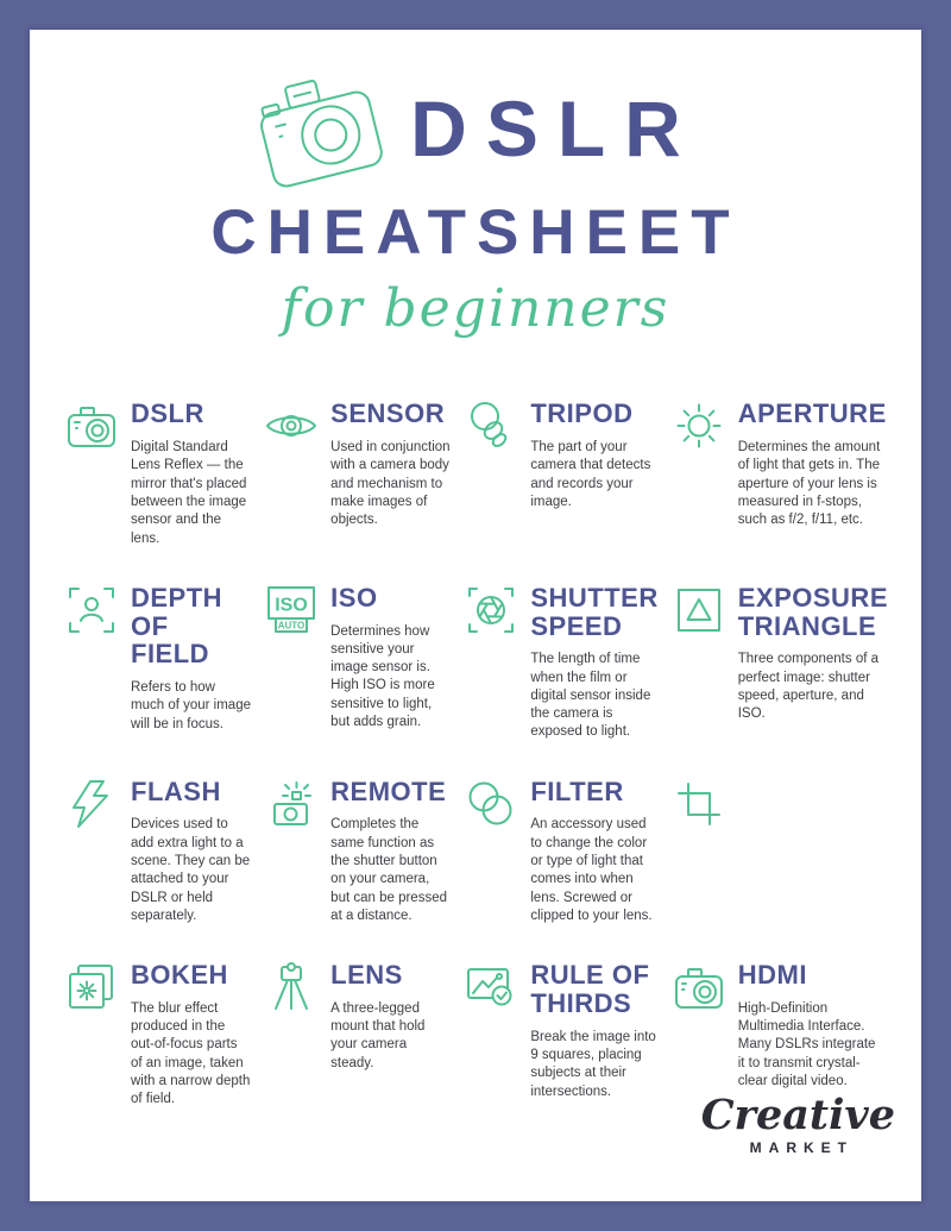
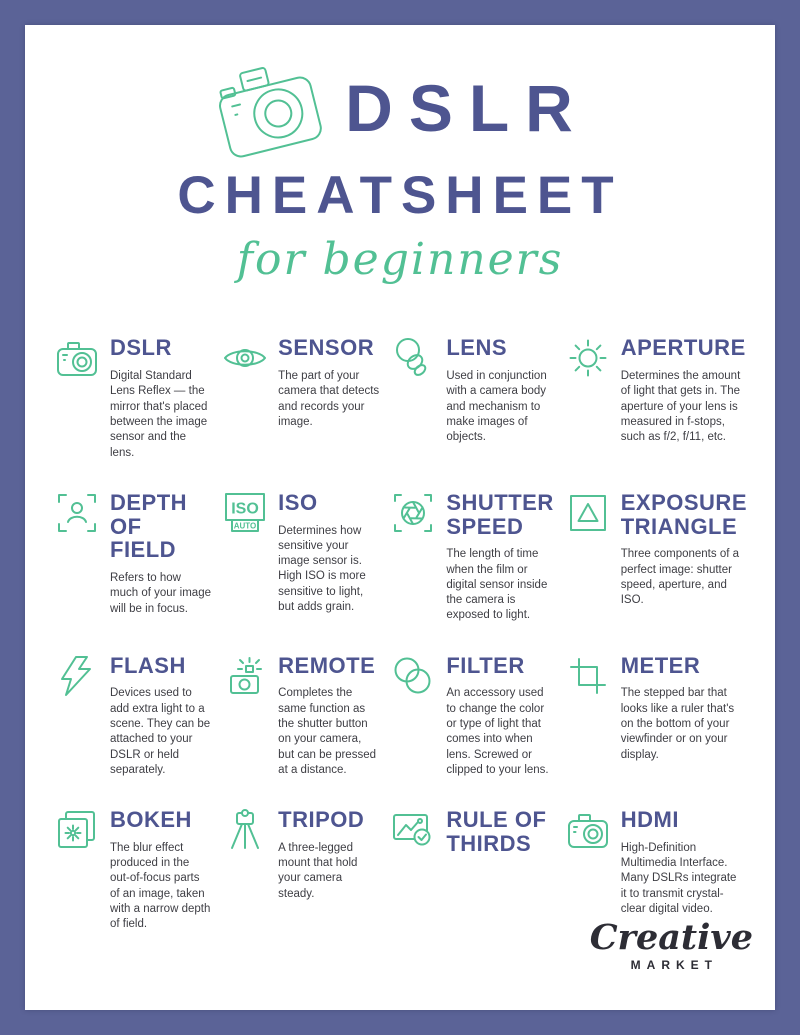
  DSLR
  CHEATSHEET
  for beginners
  DSLR
  Digital Standard Lens Reflex — the mirror that's placed between the image sensor and the lens.
  SENSOR
- Used in conjunction with a camera body and mechanism to make images of objects.
+ The part of your camera that detects and records your image.
- TRIPOD
+ LENS
- The part of your camera that detects and records your image.
+ Used in conjunction with a camera body and mechanism to make images of objects.
  APERTURE
  Determines the amount of light that gets in. The aperture of your lens is measured in f-stops, such as f/2, f/11, etc.
  DEPTH OF FIELD
  Refers to how much of your image will be in focus.
  ISO
  AUTO
  ISO
  Determines how sensitive your image sensor is. High ISO is more sensitive to light, but adds grain.
  SHUTTER SPEED
  The length of time when the film or digital sensor inside the camera is exposed to light.
  EXPOSURE TRIANGLE
  Three components of a perfect image: shutter speed, aperture, and ISO.
  FLASH
  Devices used to add extra light to a scene. They can be attached to your DSLR or held separately.
  REMOTE
  Completes the same function as the shutter button on your camera, but can be pressed at a distance.
  FILTER
  An accessory used to change the color or type of light that comes into when lens. Screwed or clipped to your lens.
+ METER
+ The stepped bar that looks like a ruler that's on the bottom of your viewfinder or on your display.
  BOKEH
  The blur effect produced in the out-of-focus parts of an image, taken with a narrow depth of field.
- LENS
+ TRIPOD
  A three-legged mount that hold your camera steady.
  RULE OF THIRDS
- Break the image into 9 squares, placing subjects at their intersections.
  HDMI
  High-Definition Multimedia Interface. Many DSLRs integrate it to transmit crystal-clear digital video.
  Creative
  MARKET
